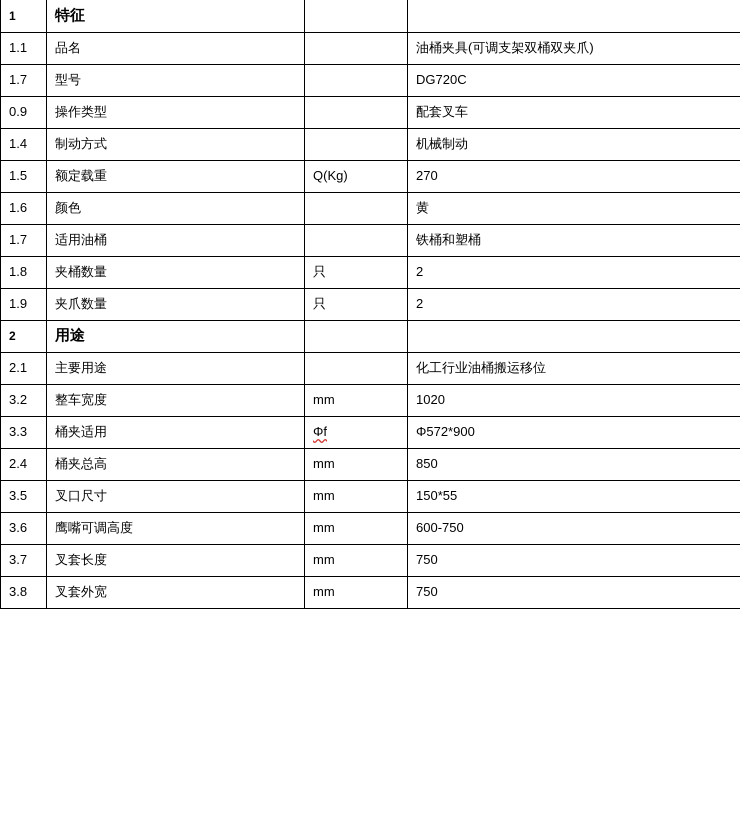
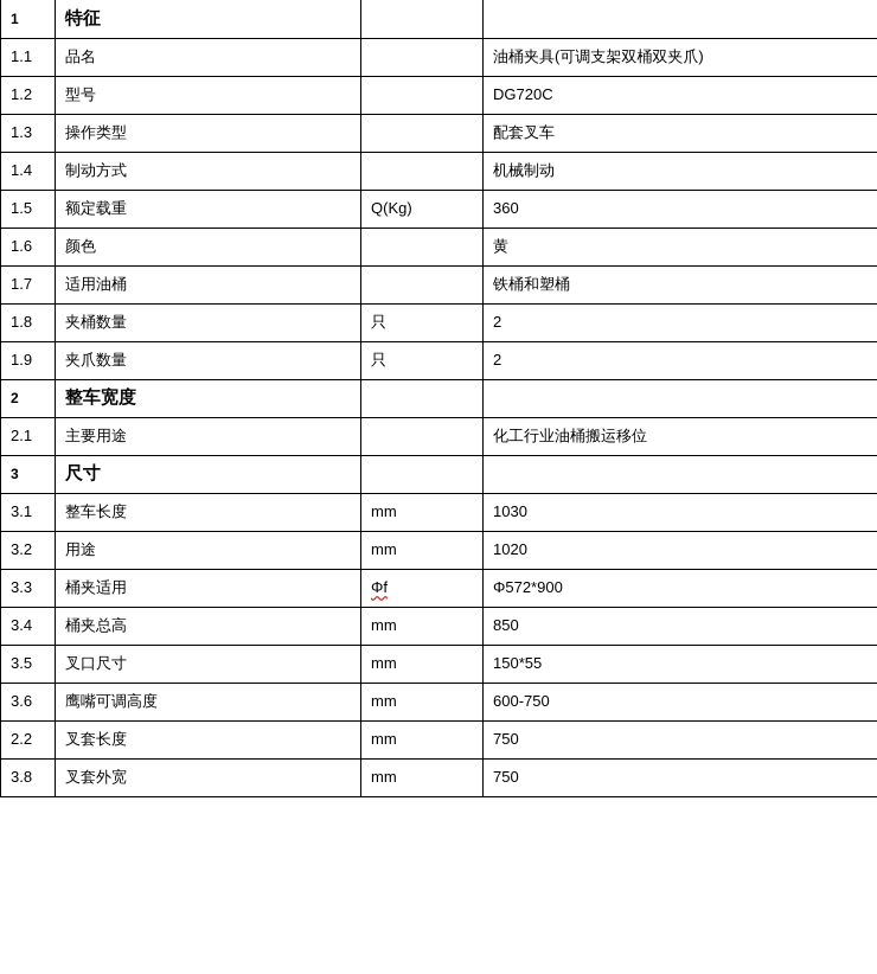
  1	特征
  1.1	品名		油桶夹具(可调支架双桶双夹爪)
- 1.7	型号		DG720C
+ 1.2	型号		DG720C
- 0.9	操作类型		配套叉车
+ 1.3	操作类型		配套叉车
  1.4	制动方式		机械制动
- 1.5	额定载重	Q(Kg)	270
+ 1.5	额定载重	Q(Kg)	360
  1.6	颜色		黄
  1.7	适用油桶		铁桶和塑桶
  1.8	夹桶数量	只	2
  1.9	夹爪数量	只	2
- 2	用途
+ 2	整车宽度
  2.1	主要用途		化工行业油桶搬运移位
+ 3	尺寸
+ 3.1	整车长度	mm	1030
- 3.2	整车宽度	mm	1020
+ 3.2	用途	mm	1020
  3.3	桶夹适用	Φf	Φ572*900
- 2.4	桶夹总高	mm	850
+ 3.4	桶夹总高	mm	850
  3.5	叉口尺寸	mm	150*55
  3.6	鹰嘴可调高度	mm	600-750
- 3.7	叉套长度	mm	750
+ 2.2	叉套长度	mm	750
  3.8	叉套外宽	mm	750
